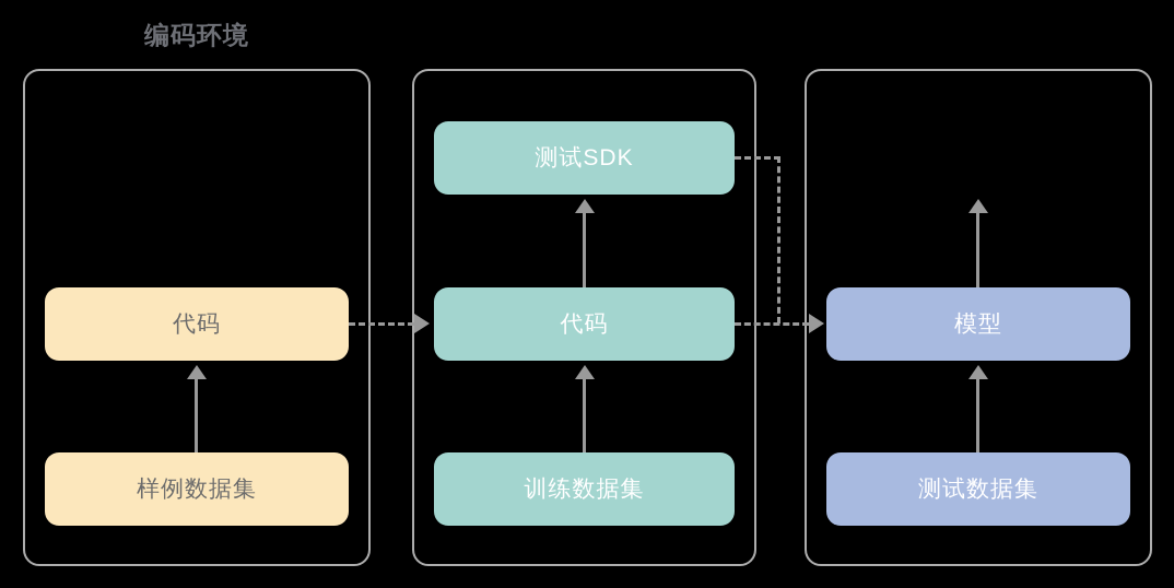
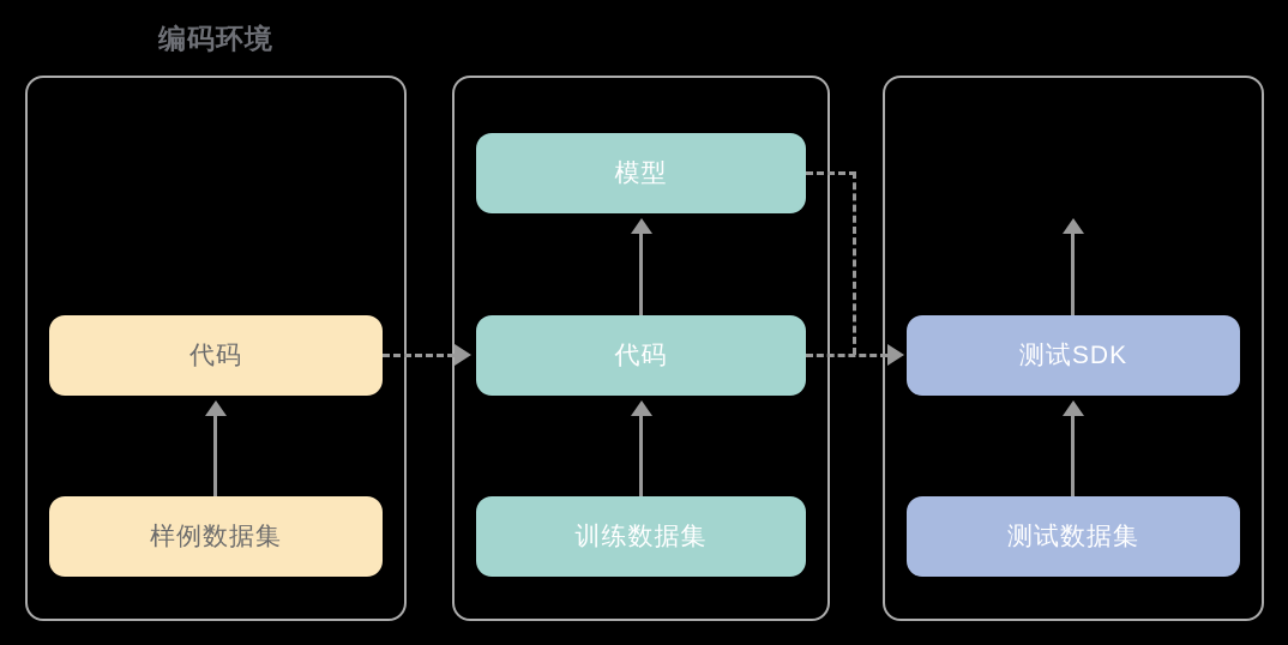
  编码环境
  代码
  样例数据集
- 测试SDK
+ 模型
  代码
  训练数据集
- 模型
+ 测试SDK
  测试数据集
